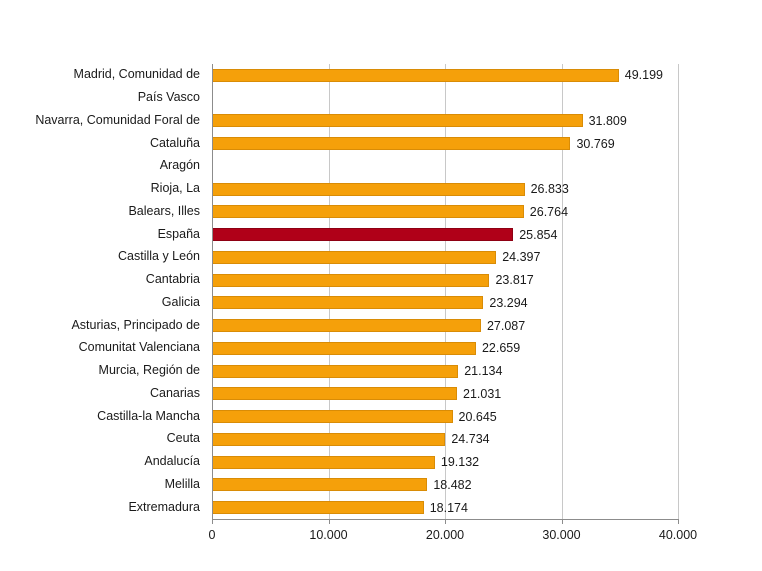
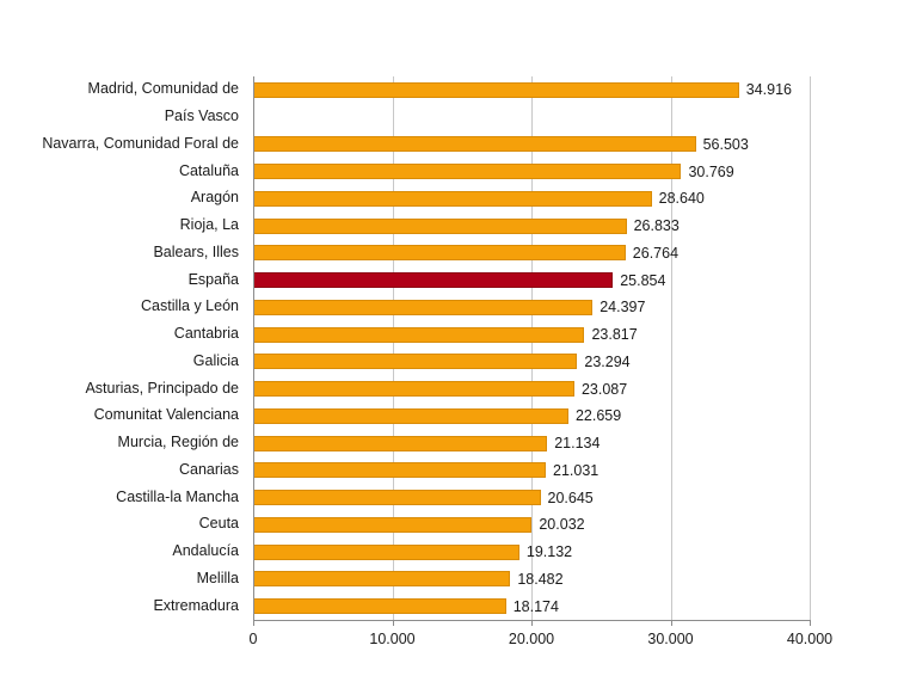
  Madrid, Comunidad de
  País Vasco
  Navarra, Comunidad Foral de
  Cataluña
  Aragón
  Rioja, La
  Balears, Illes
  España
  Castilla y León
  Cantabria
  Galicia
  Asturias, Principado de
  Comunitat Valenciana
  Murcia, Región de
  Canarias
  Castilla-la Mancha
  Ceuta
  Andalucía
  Melilla
  Extremadura
- 49.199
+ 34.916
- 31.809
+ 56.503
  30.769
+ 28.640
  26.833
  26.764
  25.854
  24.397
  23.817
  23.294
- 27.087
+ 23.087
  22.659
  21.134
  21.031
  20.645
- 24.734
+ 20.032
  19.132
  18.482
  18.174
  0
  10.000
  20.000
  30.000
  40.000
